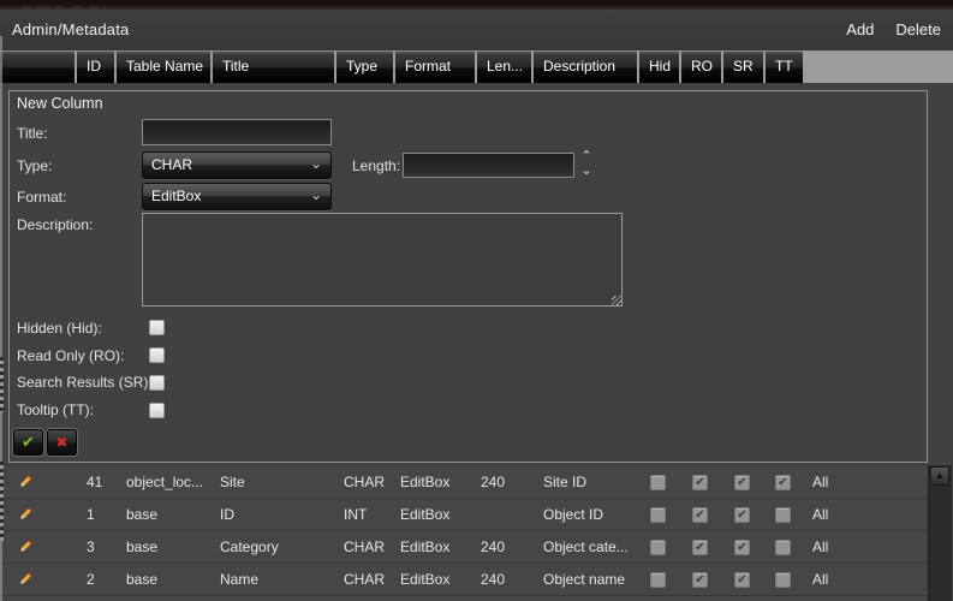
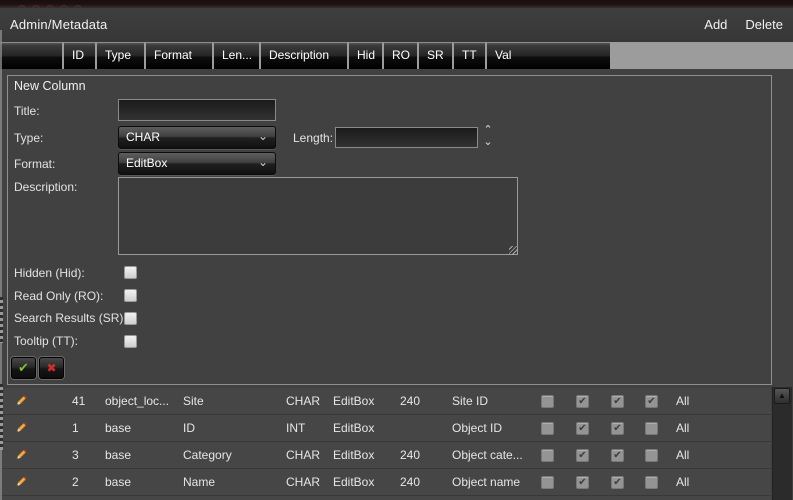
  Admin/Metadata
  Add
  Delete
  ID
- Table Name
- Title
  Type
  Format
  Len...
  Description
  Hid
  RO
  SR
  TT
+ Val
  New Column
  Title:
  Type:
  CHAR
  ⌄
  Length:
  ⌃
  ⌄
  Format:
  EditBox
  ⌄
  Description:
  Hidden (Hid):
  Read Only (RO):
  Search Results (SR)
  Tooltip (TT):
  ✔
  ✖
  41
  object_loc...
  Site
  CHAR
  EditBox
  240
  Site ID
  All
  1
  base
  ID
  INT
  EditBox
  Object ID
  All
  3
  base
  Category
  CHAR
  EditBox
  240
  Object cate...
  All
  2
  base
  Name
  CHAR
  EditBox
  240
  Object name
  All
  ▲
